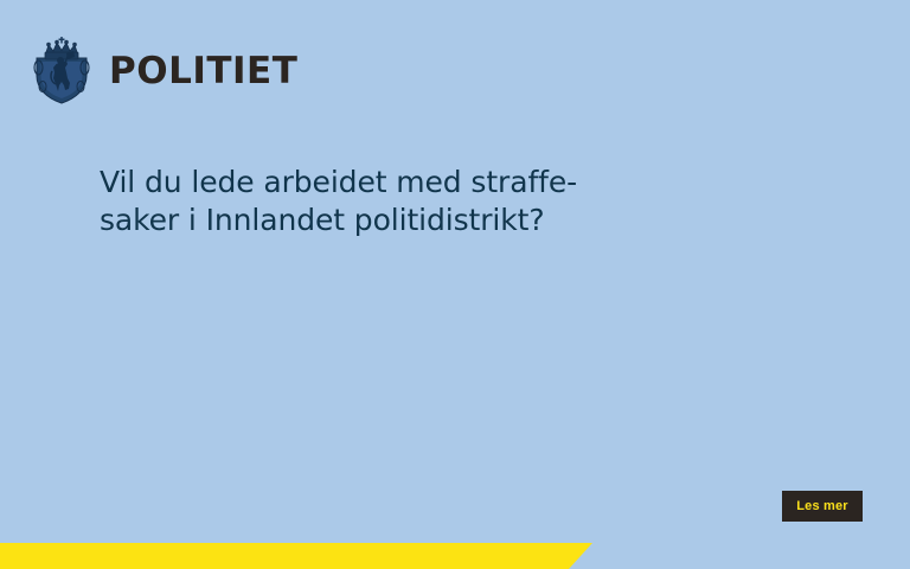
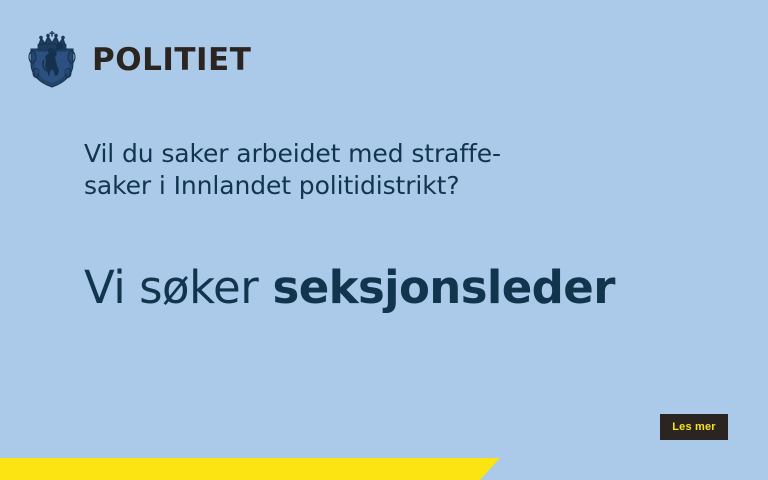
  POLITIET
- Vil du lede arbeidet med straffe-
+ Vil du saker arbeidet med straffe-
  saker i Innlandet politidistrikt?
+ Vi søker seksjonsleder
  Les mer
